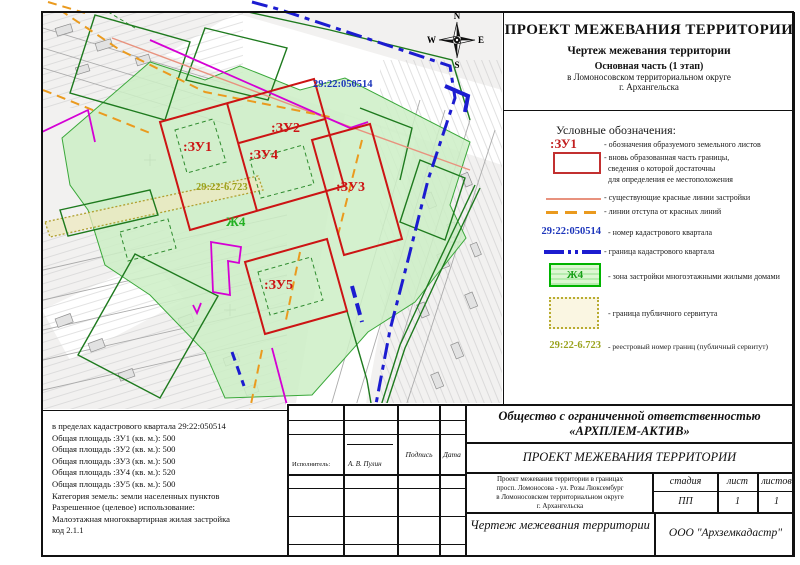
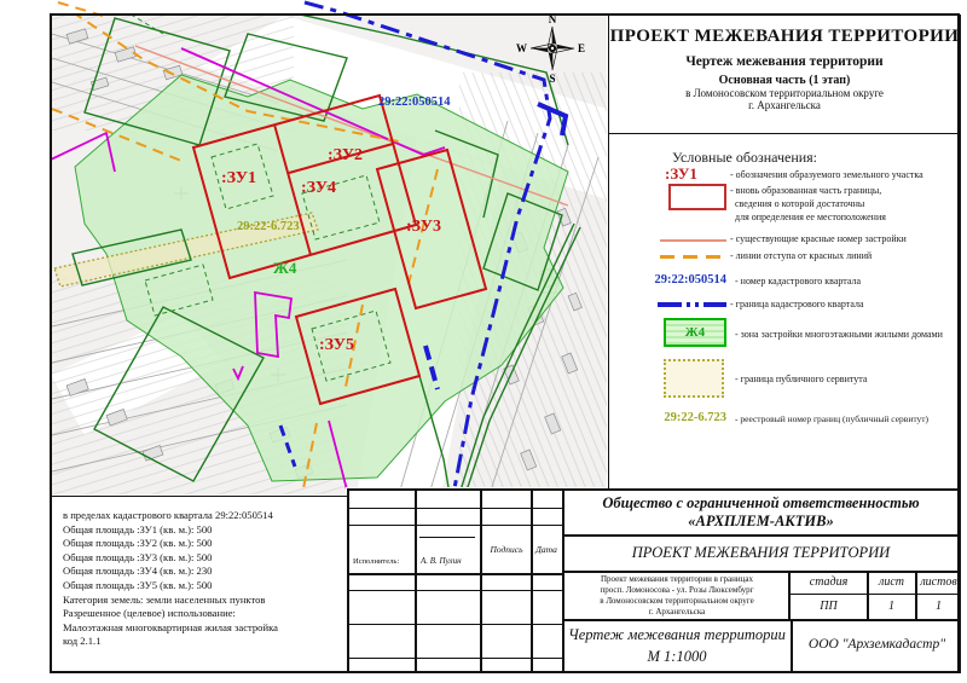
  :ЗУ1
  :ЗУ2
  :ЗУ3
  :ЗУ4
  :ЗУ5
  Ж4
  29:22:050514
  29:22-6.723
  N
  S
  W
  E
  ПРОЕКТ МЕЖЕВАНИЯ ТЕРРИТОРИИ
  Чертеж межевания территории
  Основная часть (1 этап)
  в Ломоносовском территориальном округе
  г. Архангельска
  Условные обозначения:
  :ЗУ1
- - обозначения образуемого земельного листов
+ - обозначения образуемого земельного участка
  - вновь образованная часть границы,
  сведения о которой достаточны
  для определения ее местоположения
- - существующие красные линии застройки
+ - существующие красные номер застройки
  - линии отступа от красных линий
  29:22:050514
  - номер кадастрового квартала
  - граница кадастрового квартала
  Ж4
  - зона застройки многоэтажными жилыми домами
  - граница публичного сервитута
  29:22-6.723
  - реестровый номер границ (публичный сервитут)
  в пределах кадастрового квартала 29:22:050514
  Общая площадь :ЗУ1 (кв. м.): 500
  Общая площадь :ЗУ2 (кв. м.): 500
  Общая площадь :ЗУ3 (кв. м.): 500
- Общая площадь :ЗУ4 (кв. м.): 520
+ Общая площадь :ЗУ4 (кв. м.): 230
  Общая площадь :ЗУ5 (кв. м.): 500
  Категория земель: земли населенных пунктов
  Разрешенное (целевое) использование:
  Малоэтажная многоквартирная жилая застройка
  код 2.1.1
  А. В. Пулин
  Подпись
  Дата
  Общество с ограниченной ответственностью
  «АРХПЛЕМ-АКТИВ»
  ПРОЕКТ МЕЖЕВАНИЯ ТЕРРИТОРИИ
  Проект межевания территории в границах
  просп. Ломоносова - ул. Розы Люксембург
  в Ломоносовском территориальном округе
  г. Архангельска
  стадия
  лист
  листов
  ПП
  1
  1
  Чертеж межевания территории
+ М 1:1000
  ООО "Архземкадастр"
